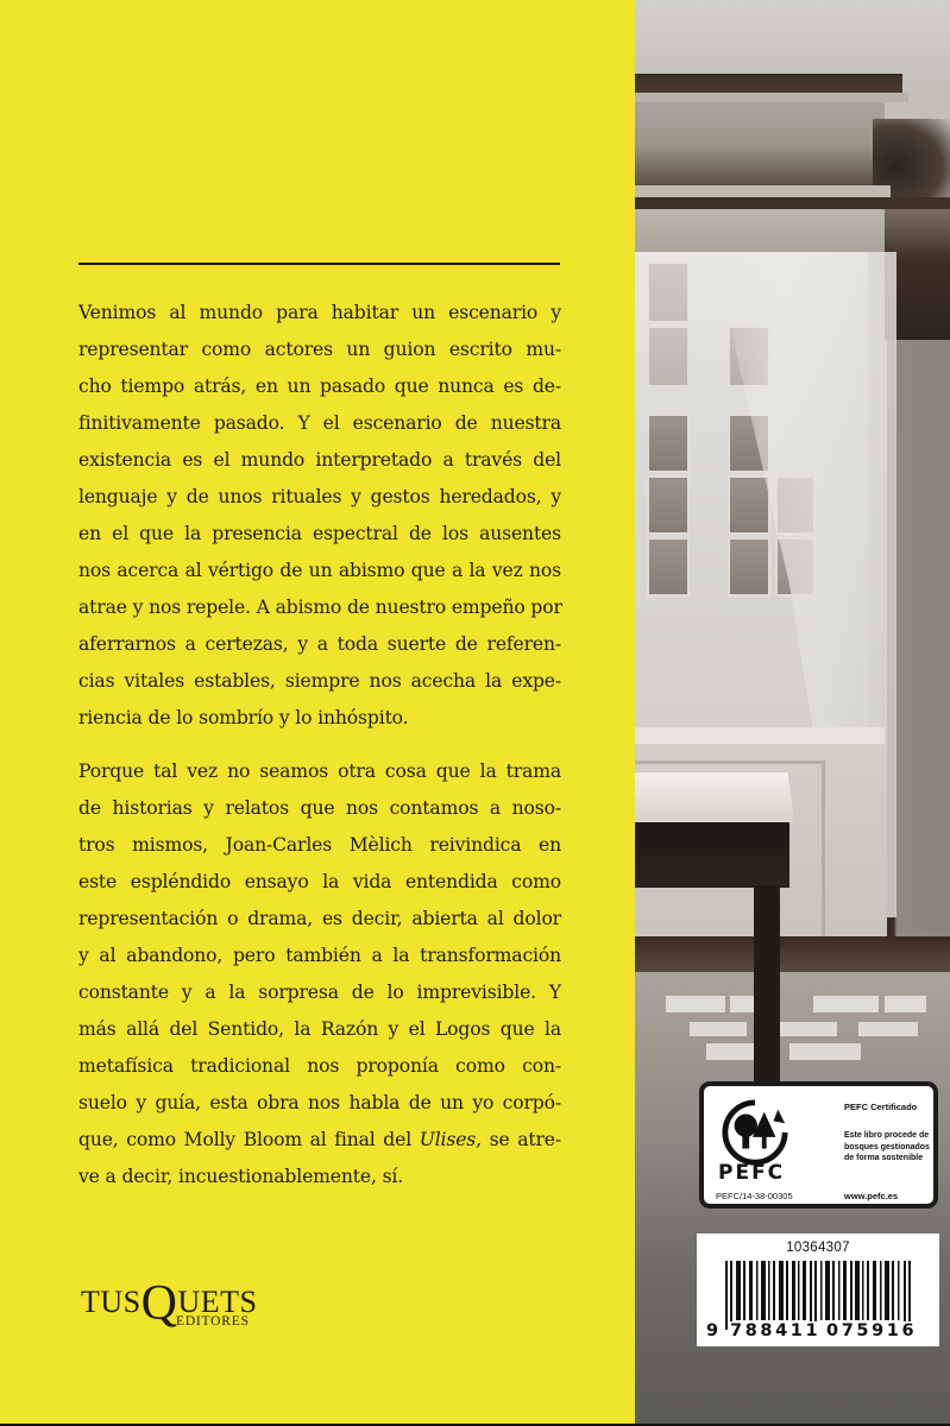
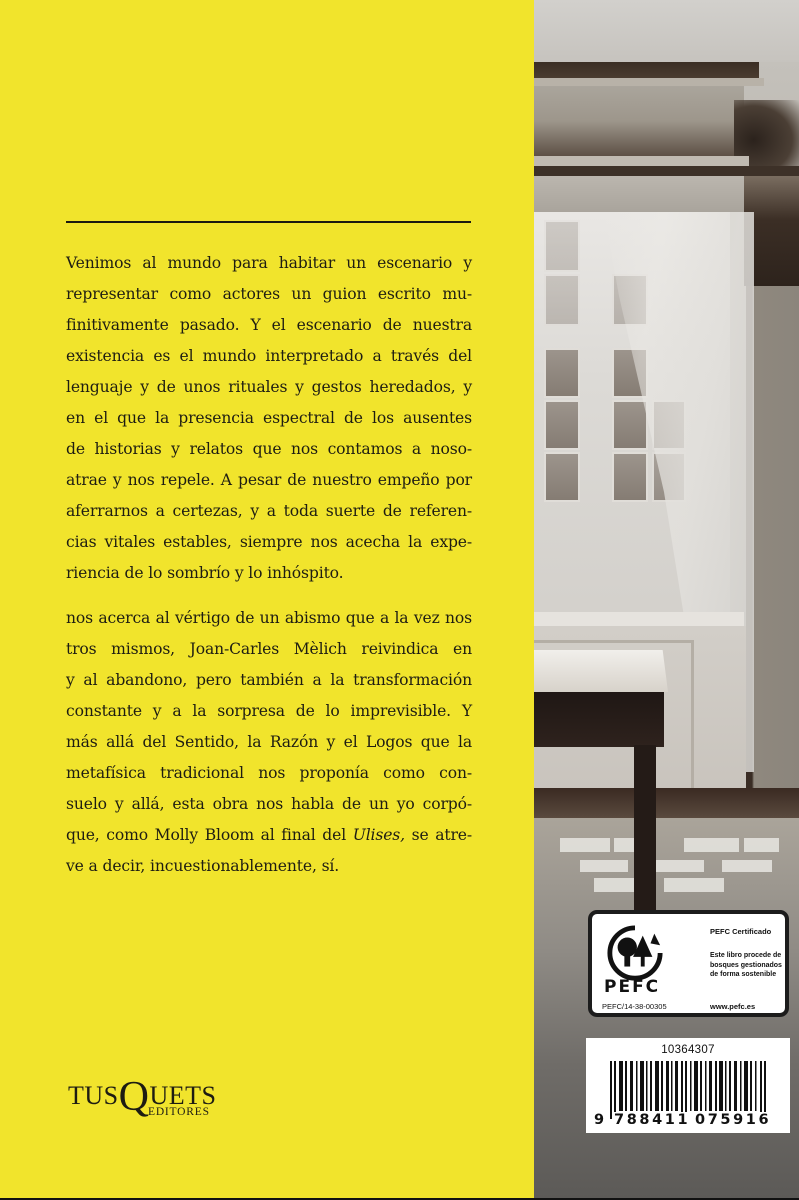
  Venimos al mundo para habitar un escenario y
  representar como actores un guion escrito mu-
- cho tiempo atrás, en un pasado que nunca es de-
  finitivamente pasado. Y el escenario de nuestra
  existencia es el mundo interpretado a través del
  lenguaje y de unos rituales y gestos heredados, y
  en el que la presencia espectral de los ausentes
- nos acerca al vértigo de un abismo que a la vez nos
+ de historias y relatos que nos contamos a noso-
- atrae y nos repele. A abismo de nuestro empeño por
+ atrae y nos repele. A pesar de nuestro empeño por
  aferrarnos a certezas, y a toda suerte de referen-
  cias vitales estables, siempre nos acecha la expe-
  riencia de lo sombrío y lo inhóspito.
- Porque tal vez no seamos otra cosa que la trama
- de historias y relatos que nos contamos a noso-
+ nos acerca al vértigo de un abismo que a la vez nos
  tros mismos, Joan-Carles Mèlich reivindica en
- este espléndido ensayo la vida entendida como
- representación o drama, es decir, abierta al dolor
  y al abandono, pero también a la transformación
  constante y a la sorpresa de lo imprevisible. Y
  más allá del Sentido, la Razón y el Logos que la
  metafísica tradicional nos proponía como con-
- suelo y guía, esta obra nos habla de un yo corpó-
+ suelo y allá, esta obra nos habla de un yo corpó-
  que, como Molly Bloom al final del Ulises, se atre-
  ve a decir, incuestionablemente, sí.
  TUSQUETS
  EDITORES
  PEFC
  PEFC/14-38-00305
  PEFC Certificado
  www.pefc.es
  10364307
  9
  788411
  075916
